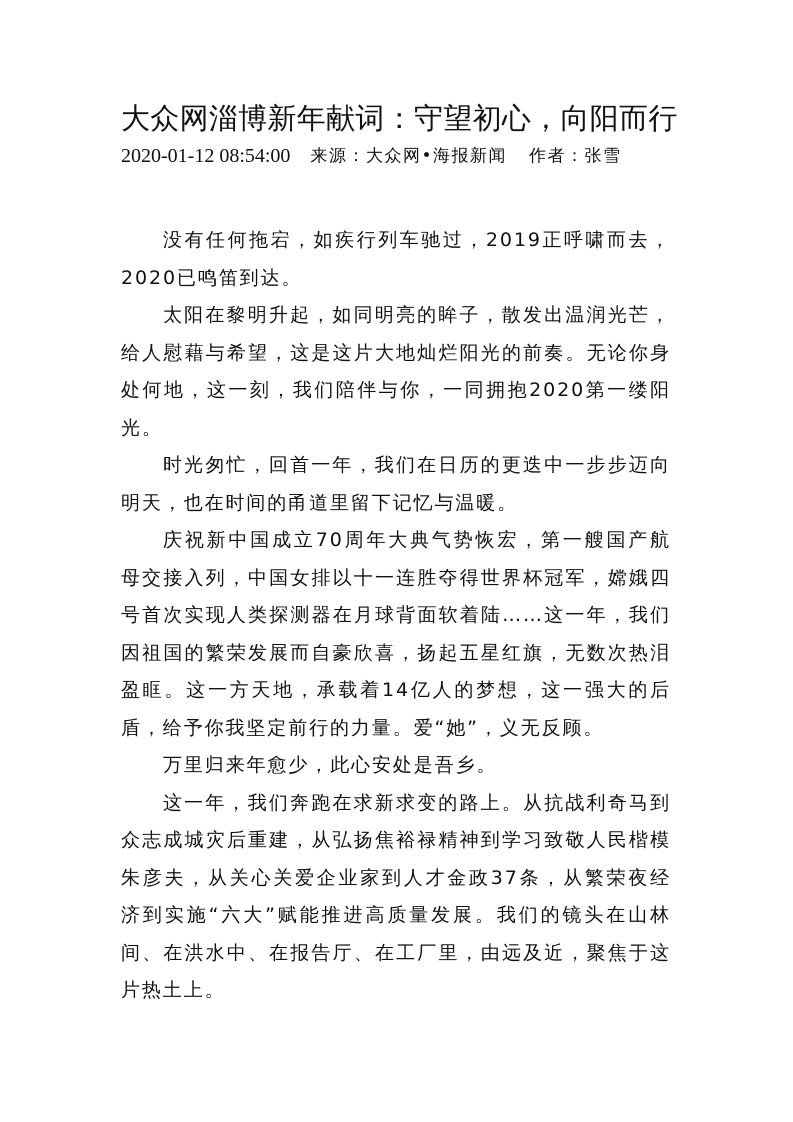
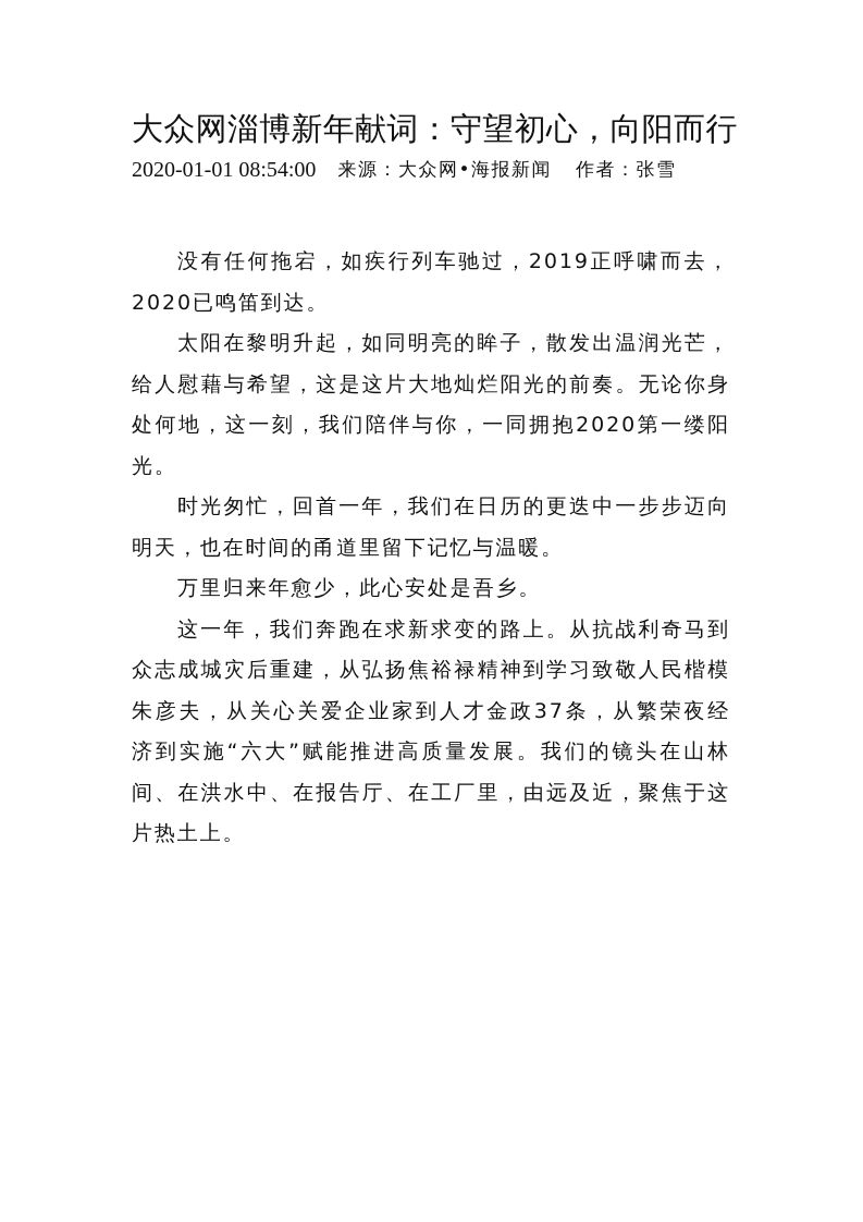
  大众网淄博新年献词：守望初心，向阳而行
- 2020-01-12 08:54:00
+ 2020-01-01 08:54:00
  来源：大众网•海报新闻
  作者：张雪
  没有任何拖宕，如疾行列车驰过，2019正呼啸而去，2020已鸣笛到达。
  太阳在黎明升起，如同明亮的眸子，散发出温润光芒，给人慰藉与希望，这是这片大地灿烂阳光的前奏。无论你身处何地，这一刻，我们陪伴与你，一同拥抱2020第一缕阳光。
  时光匆忙，回首一年，我们在日历的更迭中一步步迈向明天，也在时间的甬道里留下记忆与温暖。
- 庆祝新中国成立70周年大典气势恢宏，第一艘国产航母交接入列，中国女排以十一连胜夺得世界杯冠军，嫦娥四号首次实现人类探测器在月球背面软着陆……这一年，我们因祖国的繁荣发展而自豪欣喜，扬起五星红旗，无数次热泪盈眶。这一方天地，承载着14亿人的梦想，这一强大的后盾，给予你我坚定前行的力量。爱“她”，义无反顾。
  万里归来年愈少，此心安处是吾乡。
  这一年，我们奔跑在求新求变的路上。从抗战利奇马到众志成城灾后重建，从弘扬焦裕禄精神到学习致敬人民楷模朱彦夫，从关心关爱企业家到人才金政37条，从繁荣夜经济到实施“六大”赋能推进高质量发展。我们的镜头在山林间、在洪水中、在报告厅、在工厂里，由远及近，聚焦于这片热土上。
